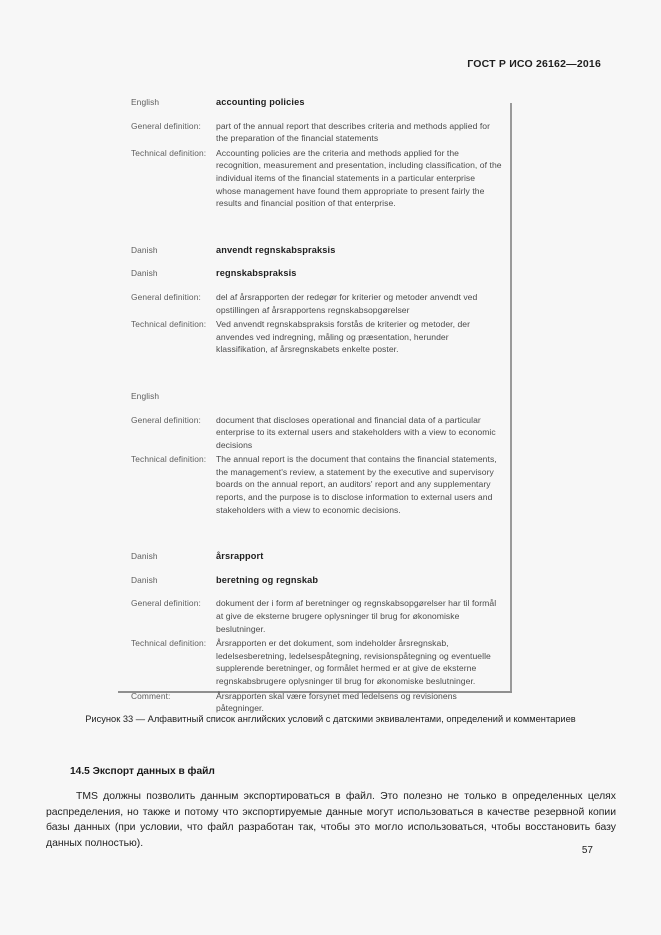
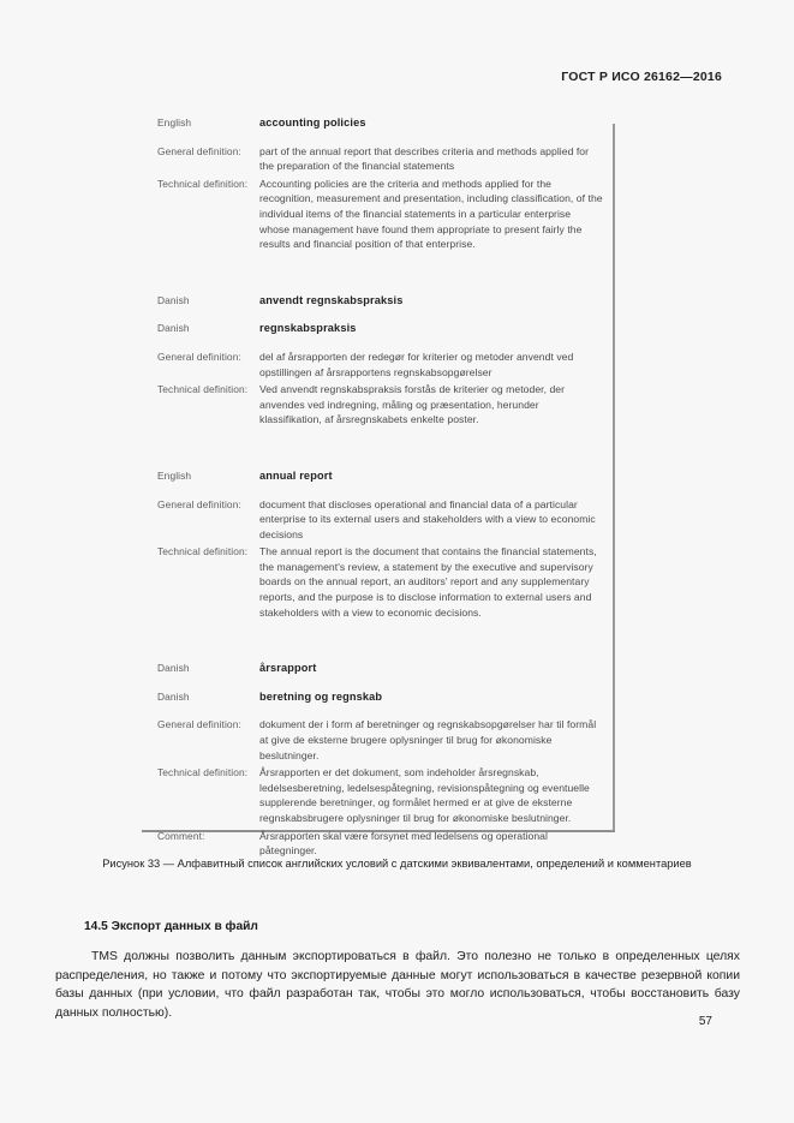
  ГОСТ Р ИСО 26162—2016
  English
  accounting policies
  General definition:
  part of the annual report that describes criteria and methods applied for the preparation of the financial statements
  Technical definition:
  Accounting policies are the criteria and methods applied for the recognition, measurement and presentation, including classification, of the individual items of the financial statements in a particular enterprise whose management have found them appropriate to present fairly the results and financial position of that enterprise.
  Danish
  anvendt regnskabspraksis
  Danish
  regnskabspraksis
  General definition:
  del af årsrapporten der redegør for kriterier og metoder anvendt ved opstillingen af årsrapportens regnskabsopgørelser
  Technical definition:
  Ved anvendt regnskabspraksis forstås de kriterier og metoder, der anvendes ved indregning, måling og præsentation, herunder klassifikation, af årsregnskabets enkelte poster.
  English
+ annual report
  General definition:
  document that discloses operational and financial data of a particular enterprise to its external users and stakeholders with a view to economic decisions
  Technical definition:
  The annual report is the document that contains the financial statements, the management's review, a statement by the executive and supervisory boards on the annual report, an auditors' report and any supplementary reports, and the purpose is to disclose information to external users and stakeholders with a view to economic decisions.
  Danish
  årsrapport
  Danish
  beretning og regnskab
  General definition:
  dokument der i form af beretninger og regnskabsopgørelser har til formål at give de eksterne brugere oplysninger til brug for økonomiske beslutninger.
  Technical definition:
  Årsrapporten er det dokument, som indeholder årsregnskab, ledelsesberetning, ledelsespåtegning, revisionspåtegning og eventuelle supplerende beretninger, og formålet hermed er at give de eksterne regnskabsbrugere oplysninger til brug for økonomiske beslutninger.
  Comment:
- Årsrapporten skal være forsynet med ledelsens og revisionens påtegninger.
+ Årsrapporten skal være forsynet med ledelsens og operational påtegninger.
  Рисунок 33 — Алфавитный список английских условий с датскими эквивалентами, определений и комментариев
  14.5 Экспорт данных в файл
  TMS должны позволить данным экспортироваться в файл. Это полезно не только в определенных целях распределения, но также и потому что экспортируемые данные могут использоваться в качестве резервной копии базы данных (при условии, что файл разработан так, чтобы это могло использоваться, чтобы восстановить базу данных полностью).
  57
